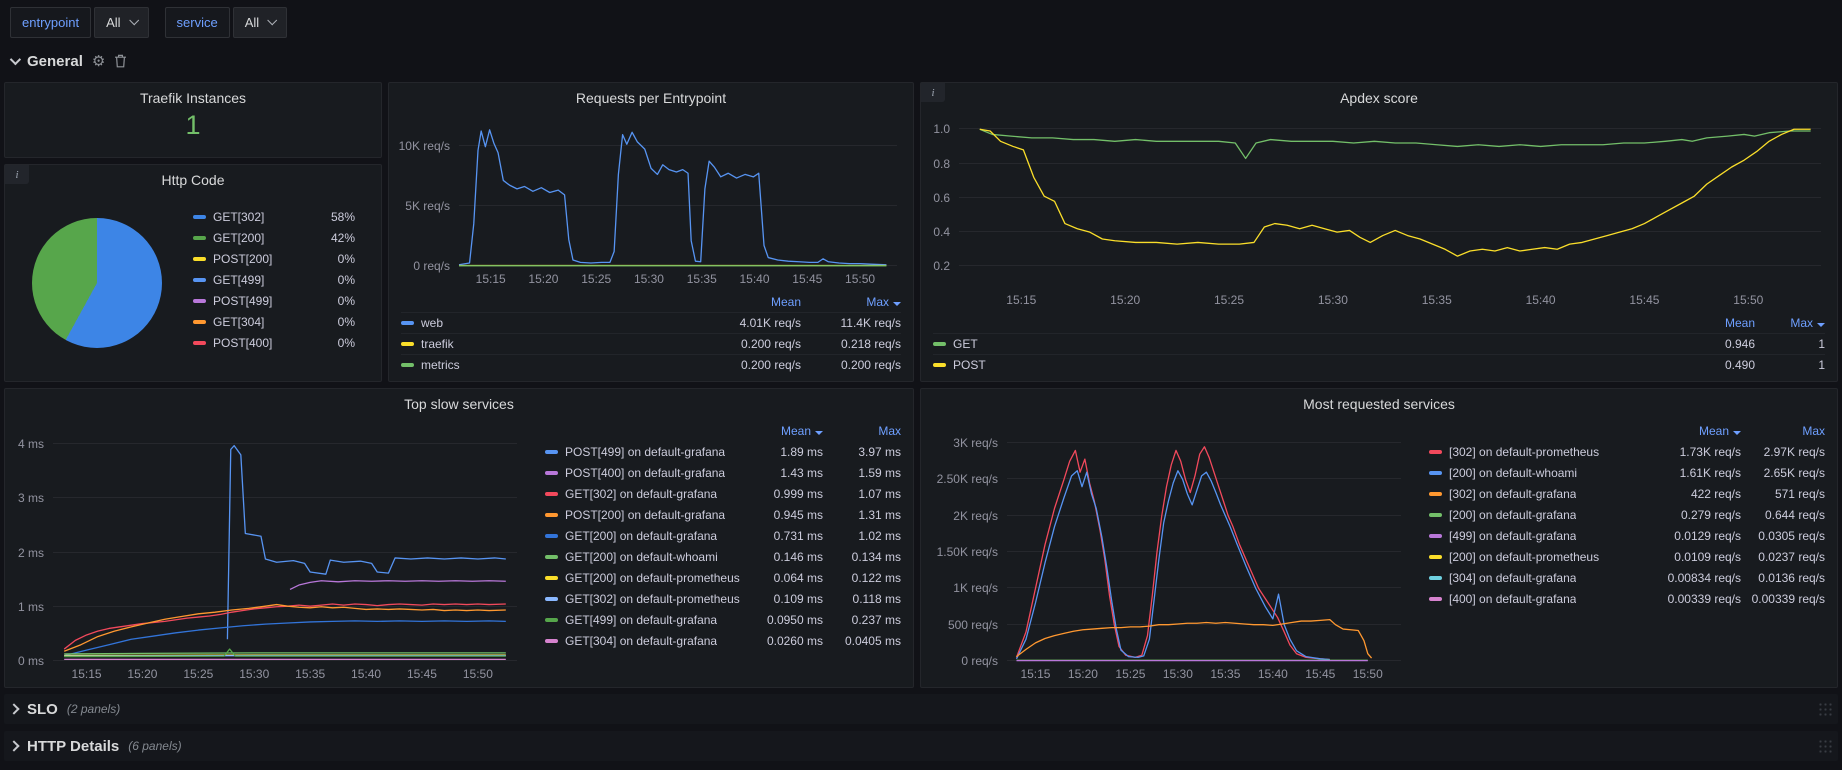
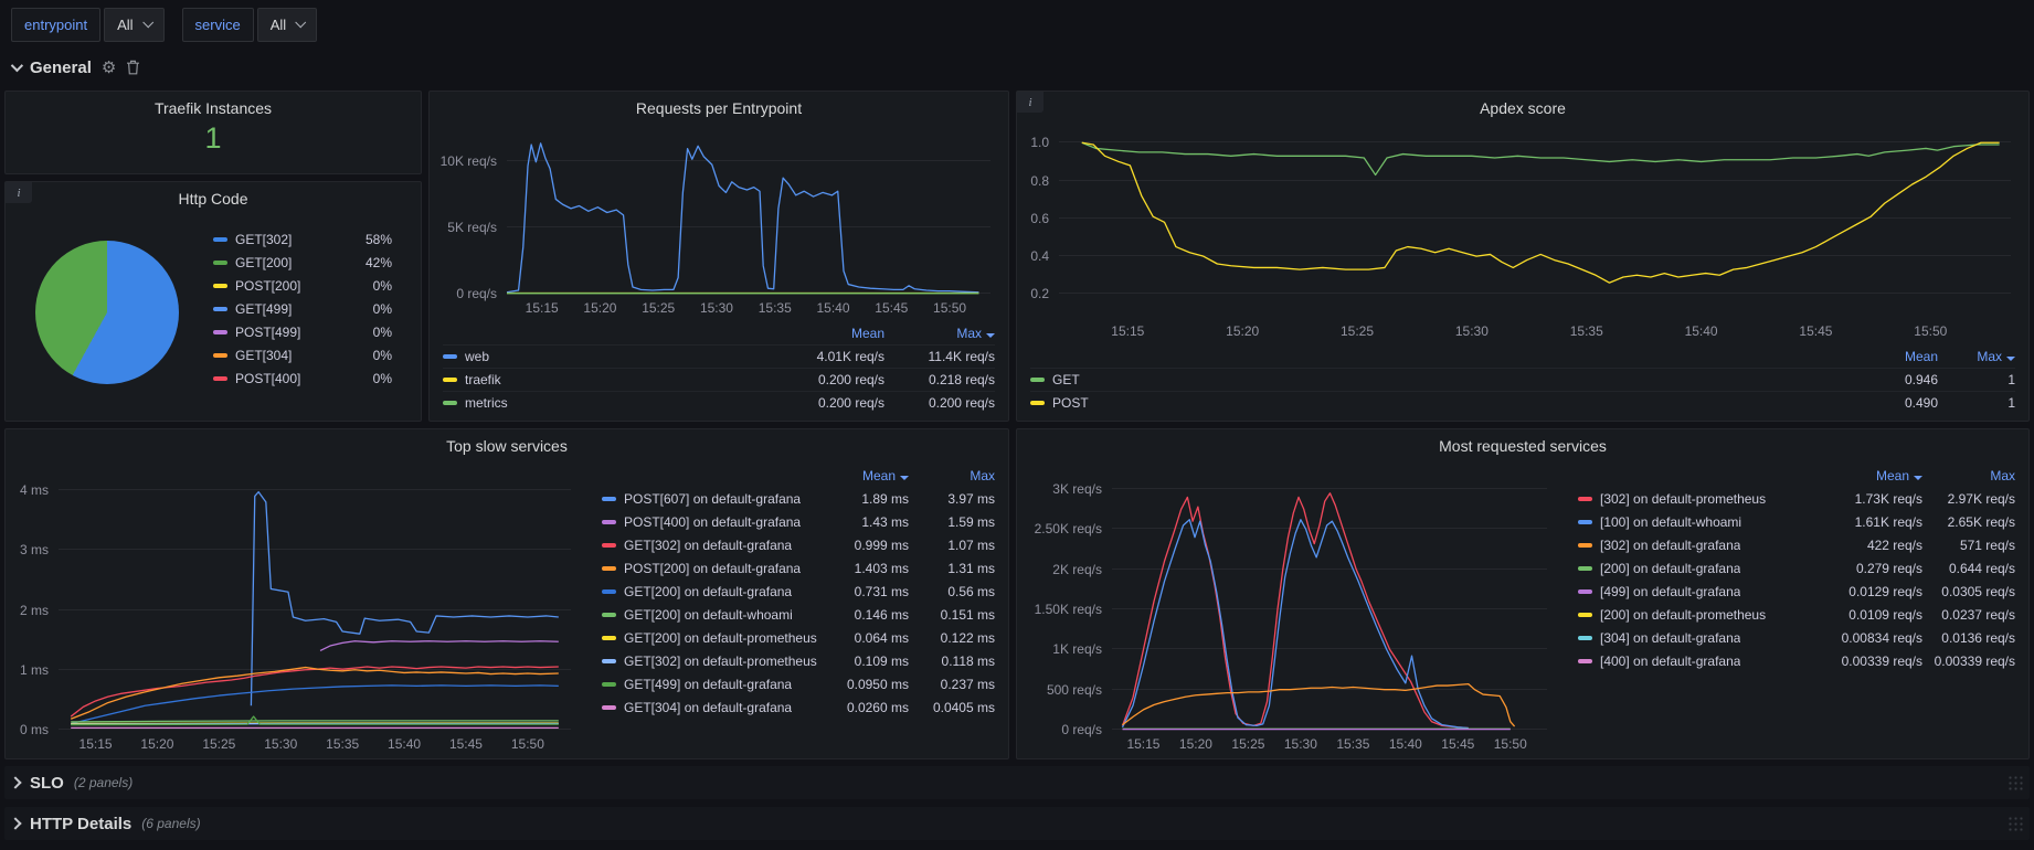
  entrypoint
  All
  service
  All
  General
  ⚙
  Traefik Instances
  1
  i
  Http Code
  GET[302]
  58%
  GET[200]
  42%
  POST[200]
  0%
  GET[499]
  0%
  POST[499]
  0%
  GET[304]
  0%
  POST[400]
  0%
  Requests per Entrypoint
  0 req/s
  5K req/s
  10K req/s
  15:15
  15:20
  15:25
  15:30
  15:35
  15:40
  15:45
  15:50
  Mean
  Max
  web
  4.01K req/s
  11.4K req/s
  traefik
  0.200 req/s
  0.218 req/s
  metrics
  0.200 req/s
  0.200 req/s
  i
  Apdex score
  0.2
  0.4
  0.6
  0.8
  1.0
  15:15
  15:20
  15:25
  15:30
  15:35
  15:40
  15:45
  15:50
  Mean
  Max
  GET
  0.946
  1
  POST
  0.490
  1
  Top slow services
  0 ms
  1 ms
  2 ms
  3 ms
  4 ms
  15:15
  15:20
  15:25
  15:30
  15:35
  15:40
  15:45
  15:50
  Mean
  Max
- POST[499] on default-grafana
+ POST[607] on default-grafana
  1.89 ms
  3.97 ms
  POST[400] on default-grafana
  1.43 ms
  1.59 ms
  GET[302] on default-grafana
  0.999 ms
  1.07 ms
  POST[200] on default-grafana
- 0.945 ms
+ 1.403 ms
  1.31 ms
  GET[200] on default-grafana
  0.731 ms
- 1.02 ms
+ 0.56 ms
  GET[200] on default-whoami
  0.146 ms
- 0.134 ms
+ 0.151 ms
  GET[200] on default-prometheus
  0.064 ms
  0.122 ms
  GET[302] on default-prometheus
  0.109 ms
  0.118 ms
  GET[499] on default-grafana
  0.0950 ms
  0.237 ms
  GET[304] on default-grafana
  0.0260 ms
  0.0405 ms
  Most requested services
  0 req/s
  500 req/s
  1K req/s
  1.50K req/s
  2K req/s
  2.50K req/s
  3K req/s
  15:15
  15:20
  15:25
  15:30
  15:35
  15:40
  15:45
  15:50
  Mean
  Max
  [302] on default-prometheus
  1.73K req/s
  2.97K req/s
- [200] on default-whoami
+ [100] on default-whoami
  1.61K req/s
  2.65K req/s
  [302] on default-grafana
  422 req/s
  571 req/s
  [200] on default-grafana
  0.279 req/s
  0.644 req/s
  [499] on default-grafana
  0.0129 req/s
  0.0305 req/s
  [200] on default-prometheus
  0.0109 req/s
  0.0237 req/s
  [304] on default-grafana
  0.00834 req/s
  0.0136 req/s
  [400] on default-grafana
  0.00339 req/s
  0.00339 req/s
  SLO
  (2 panels)
  HTTP Details
  (6 panels)
